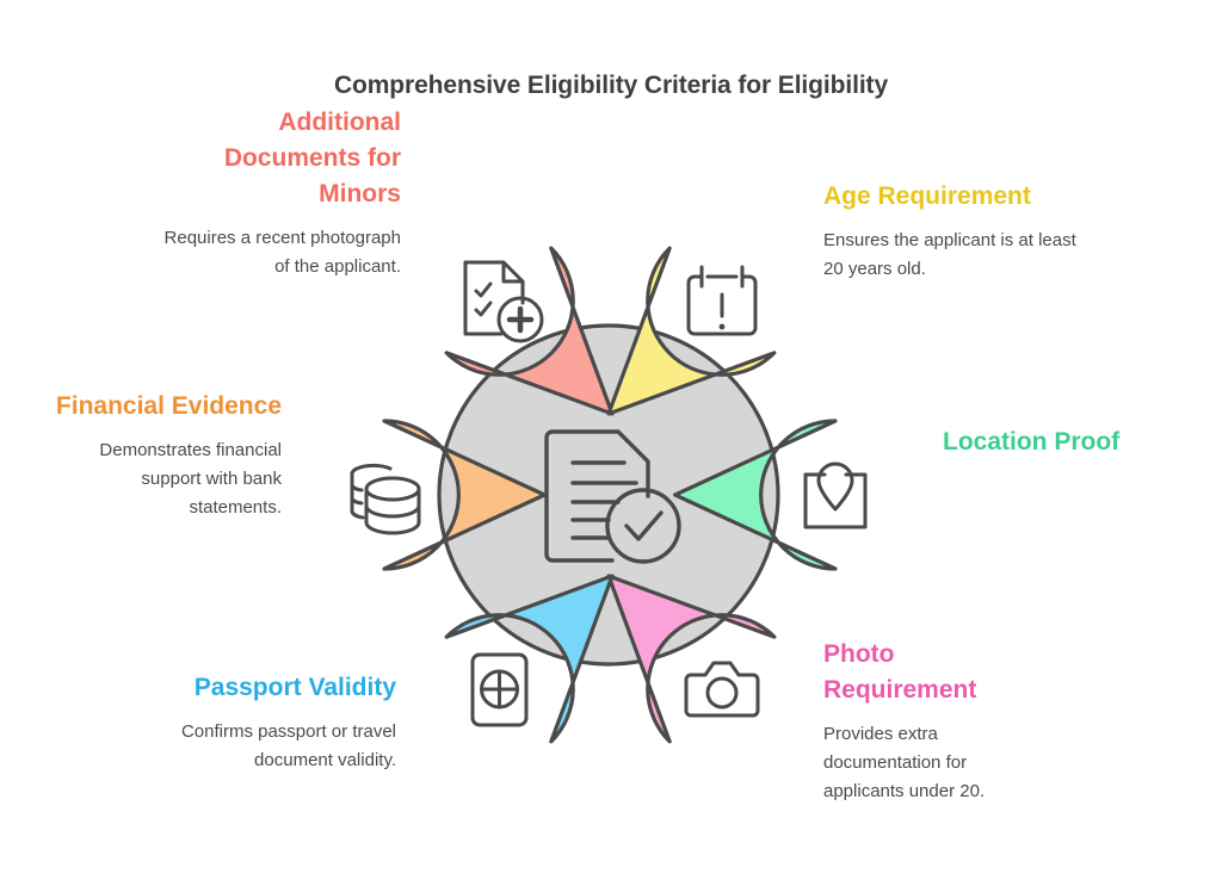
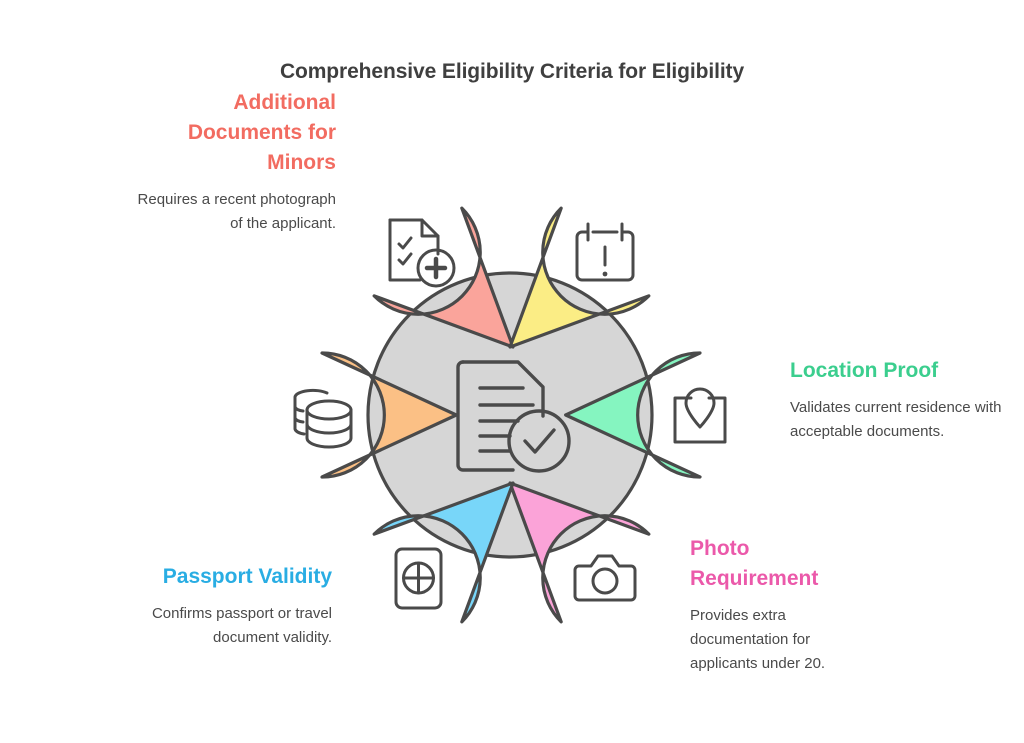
  Comprehensive Eligibility Criteria for Eligibility
  Additional Documents for Minors
  Requires a recent photograph of the applicant.
- Age Requirement
- Ensures the applicant is at least 20 years old.
- Financial Evidence
- Demonstrates financial support with bank statements.
  Location Proof
+ Validates current residence with acceptable documents.
  Passport Validity
  Confirms passport or travel document validity.
  Photo Requirement
  Provides extra documentation for applicants under 20.
